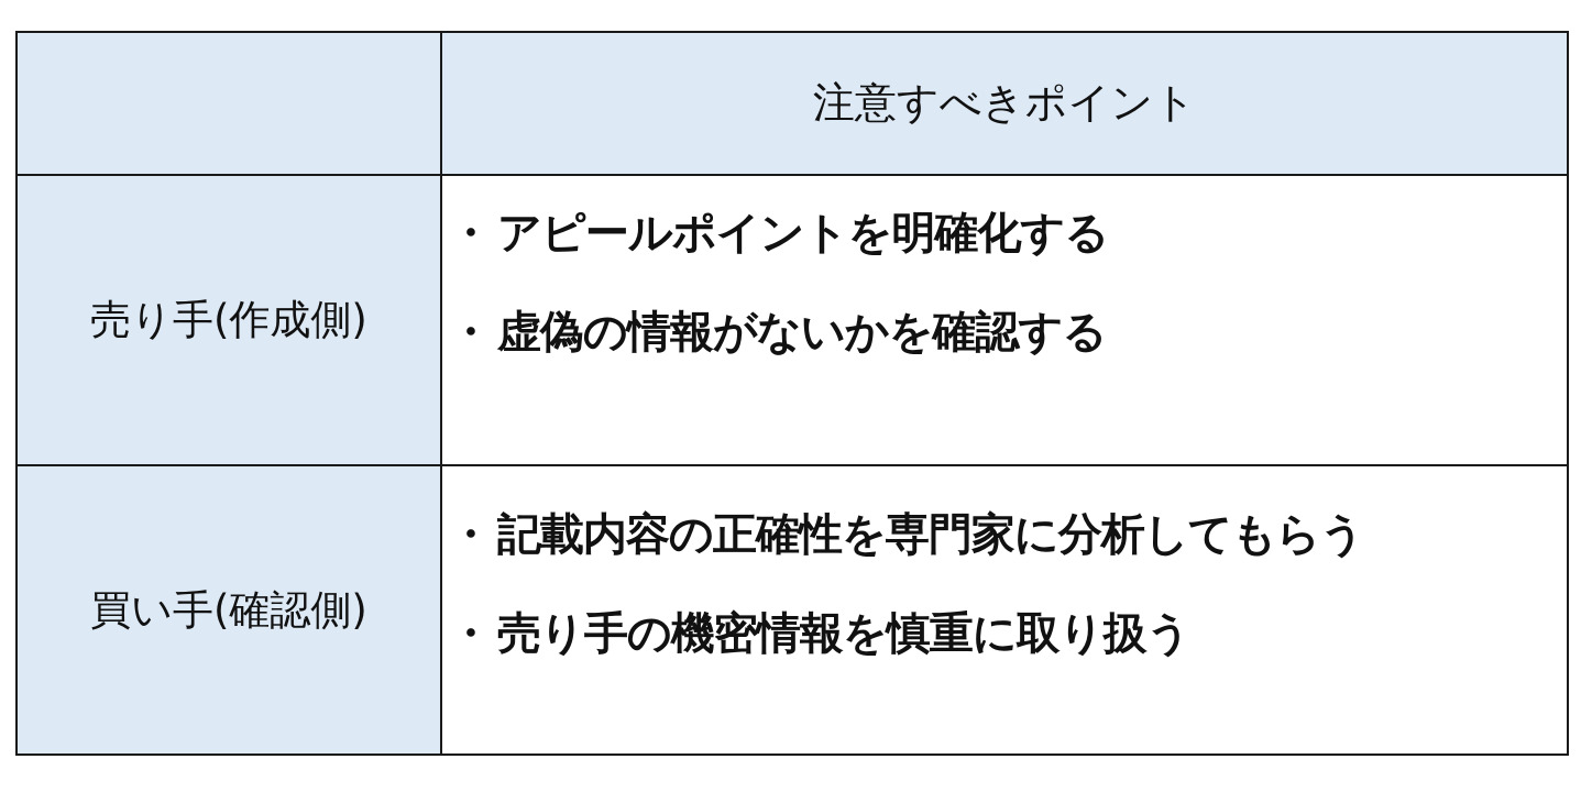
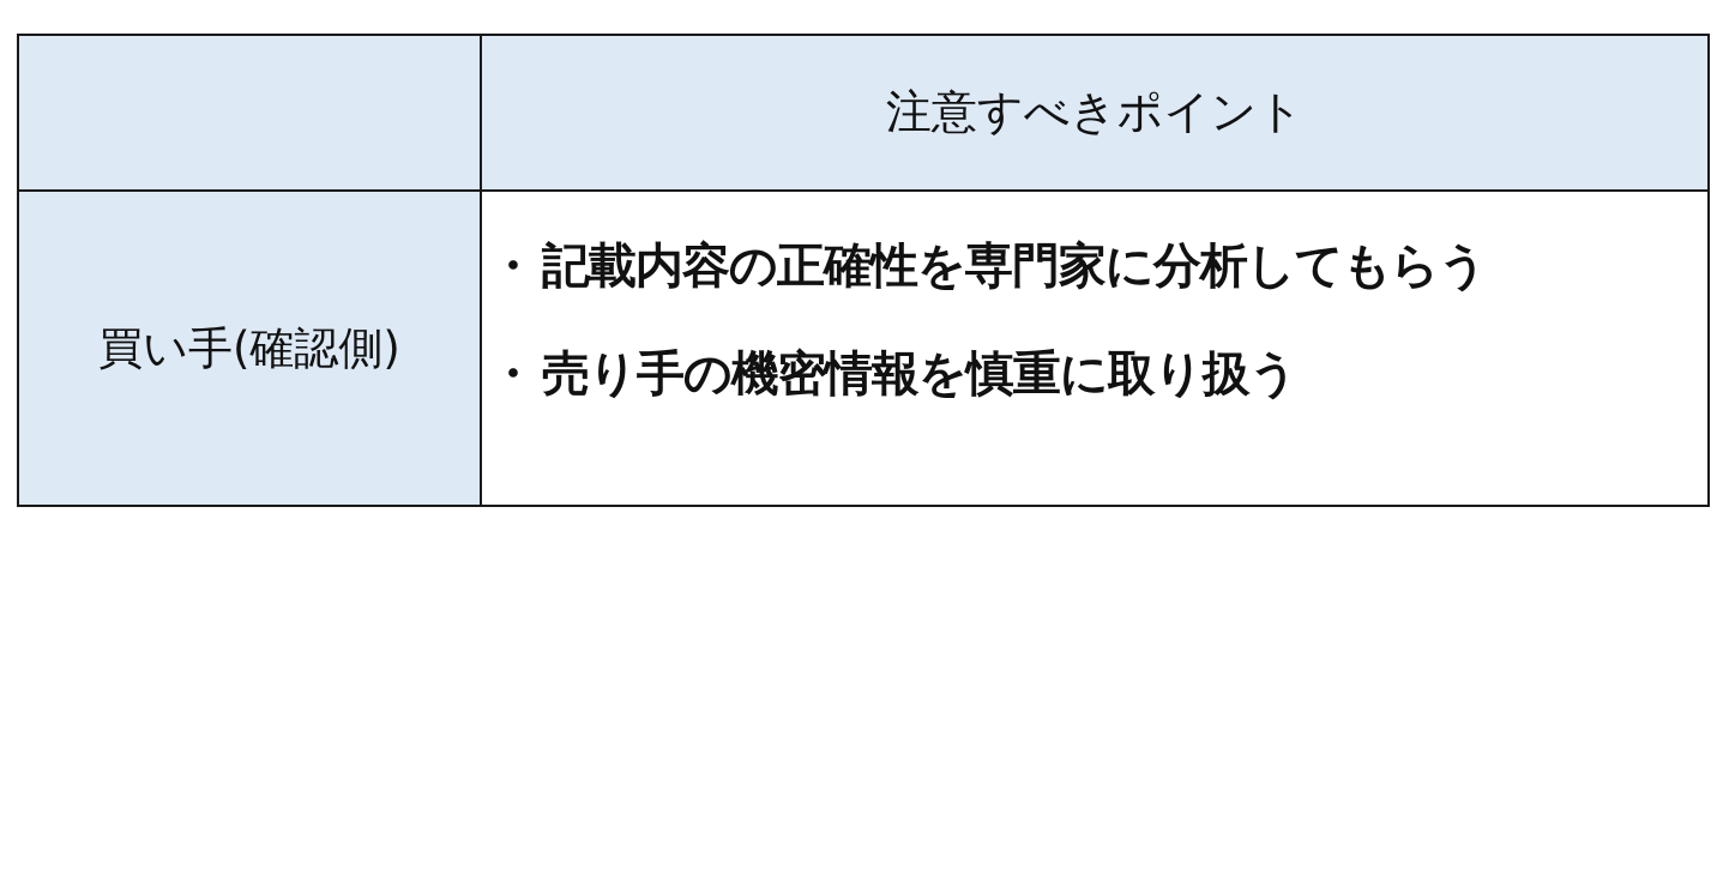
  	注意すべきポイント
- 売り手(作成側)	・アピールポイントを明確化する ・虚偽の情報がないかを確認する
  買い手(確認側)	・記載内容の正確性を専門家に分析してもらう ・売り手の機密情報を慎重に取り扱う
